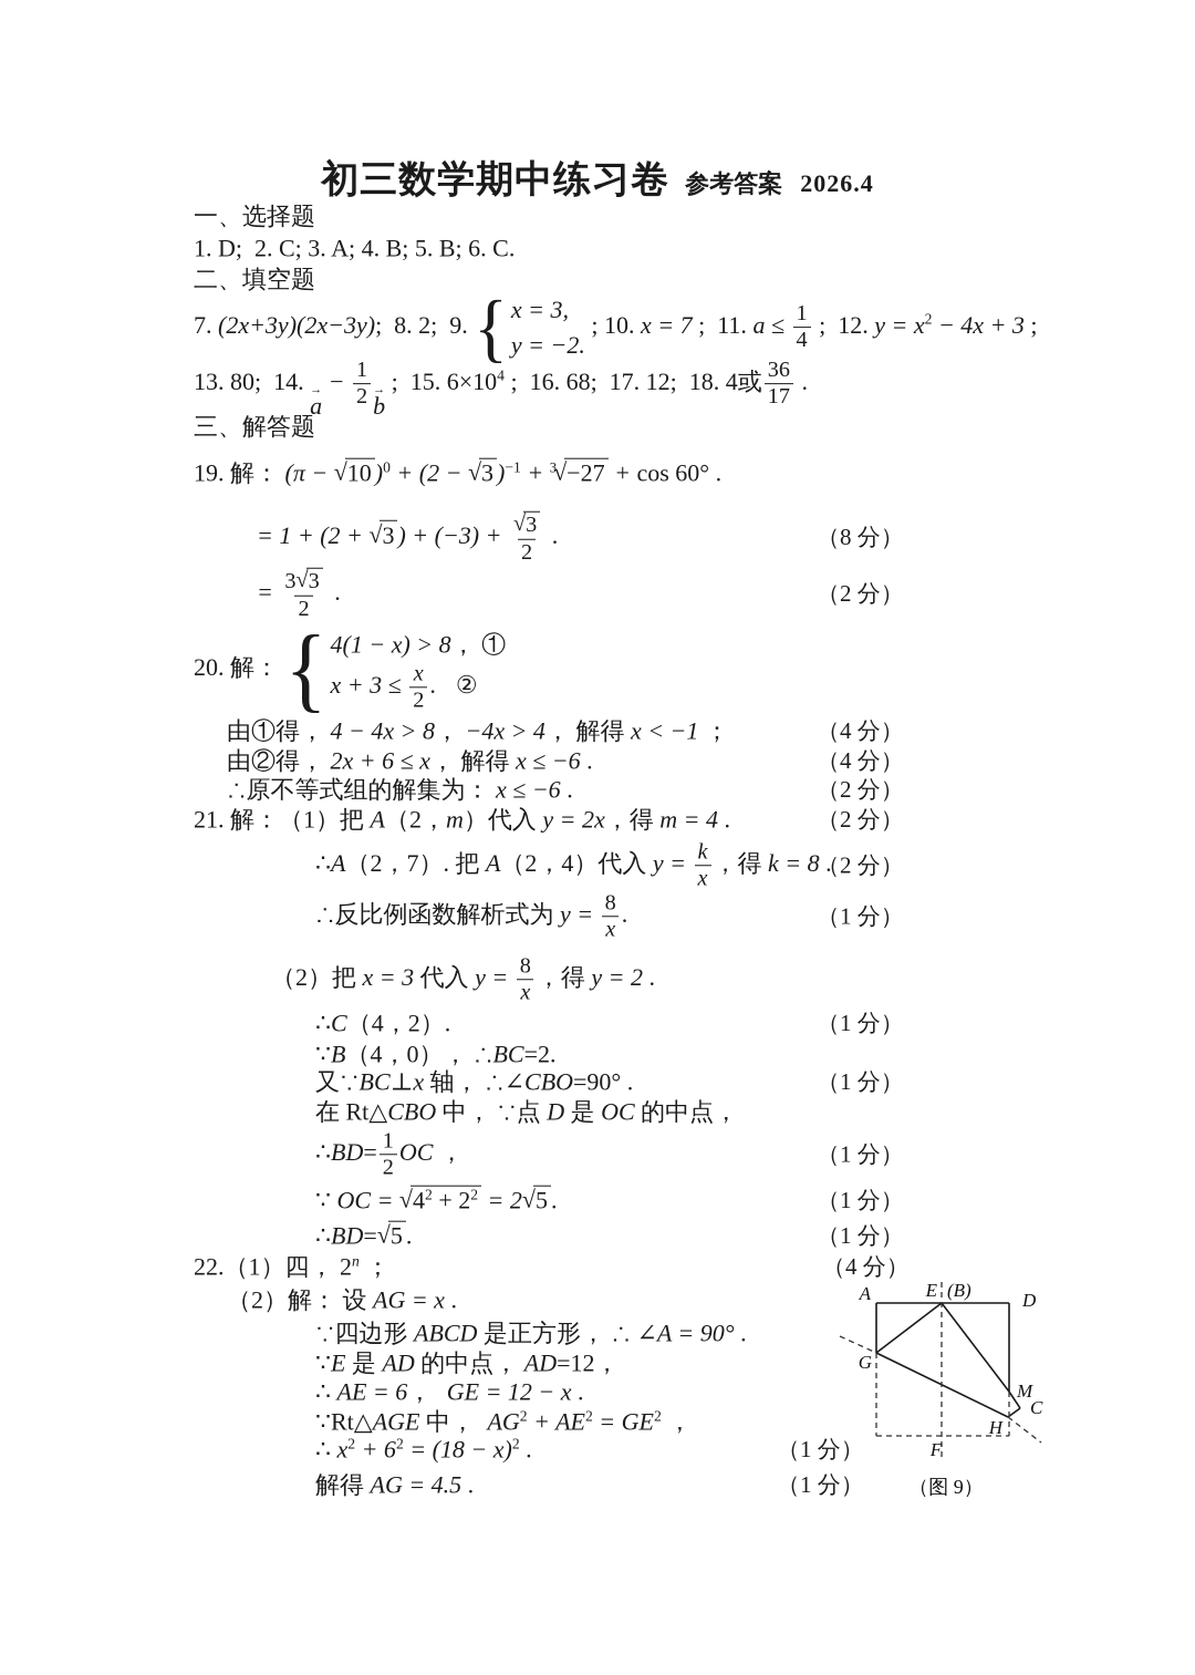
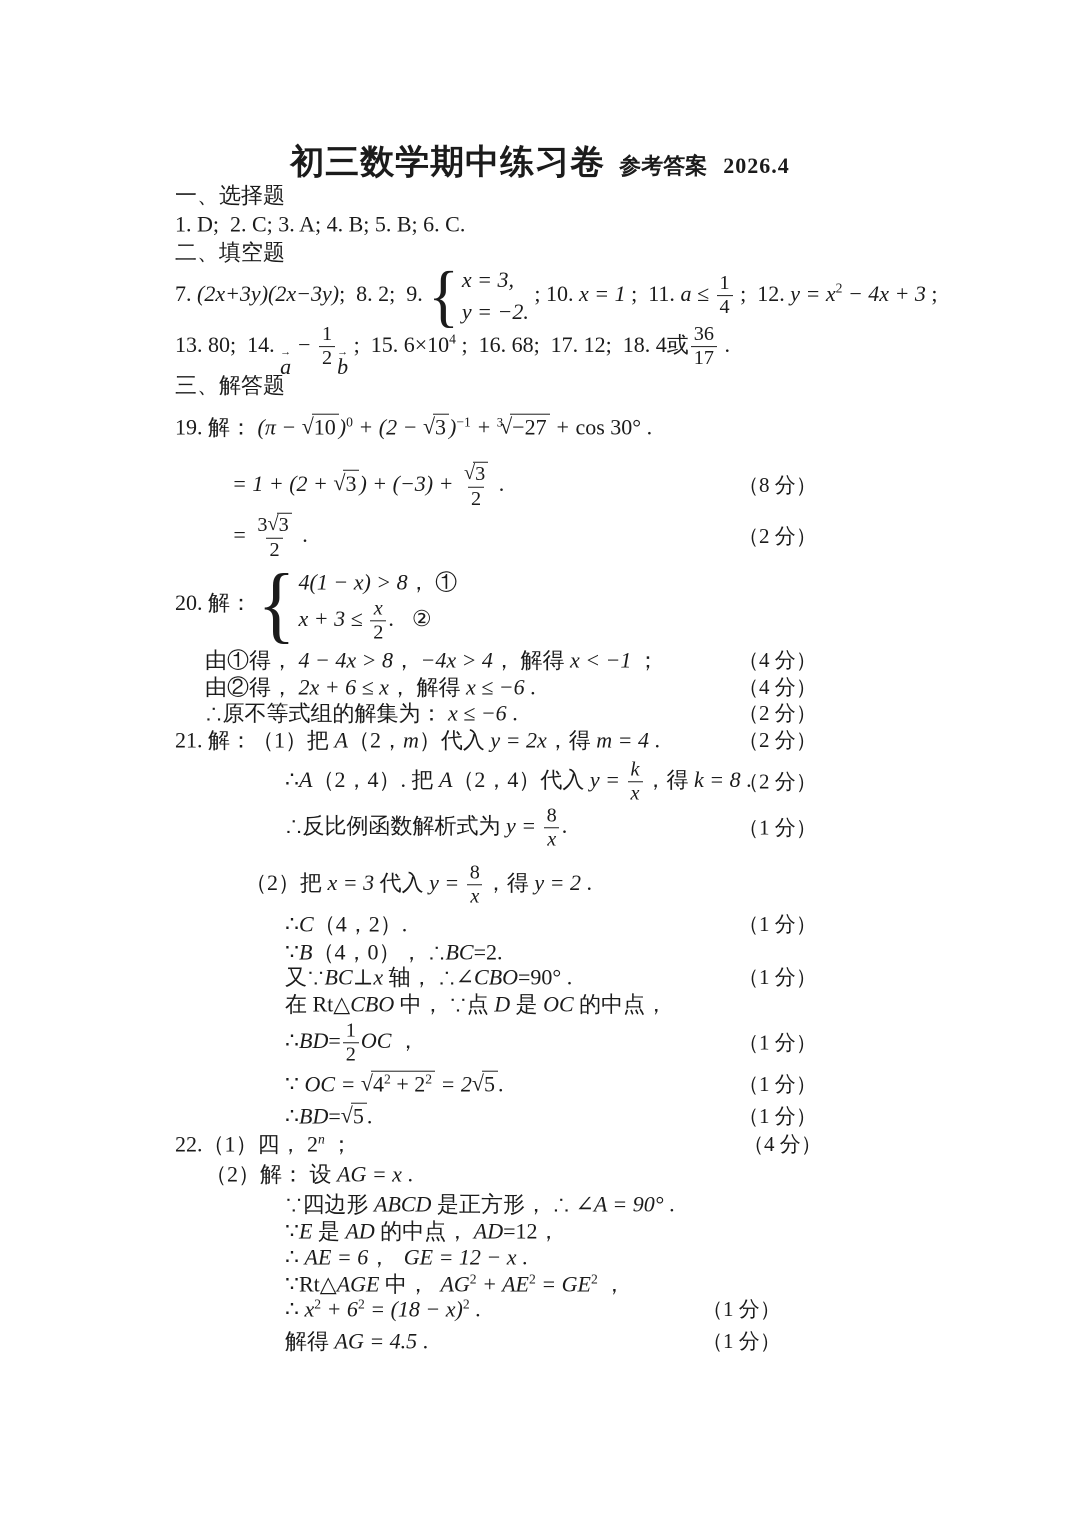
  初三数学期中练习卷 参考答案 2026.4
  一、选择题
  1. D; 2. C; 3. A; 4. B; 5. B; 6. C.
  二、填空题
  7. (2x+3y)(2x−3y); 8. 2; 9.
  {
  x = 3,
  y = −2.
- ; 10. x = 7 ; 11. a ≤
+ ; 10. x = 1 ; 11. a ≤
  1
  4
  ; 12. y = x2 − 4x + 3 ;
  13. 80; 14.
  →
  a
  −
  1
  2
  →
  b
  ; 15. 6×104 ; 16. 68; 17. 12; 18. 4或
  36
  17
  .
  三、解答题
- 19. 解： (π − √10)0 + (2 − √3)−1 + 3√−27 + cos 60° .
+ 19. 解： (π − √10)0 + (2 − √3)−1 + 3√−27 + cos 30° .
  = 1 + (2 + √3) + (−3) +
  √3
  2
  .
  （8 分）
  =
  3√3
  2
  .
  （2 分）
  20. 解：
  {
  4(1 − x) > 8， ①
  x + 3 ≤
  x
  2
  . ②
  由①得， 4 − 4x > 8， −4x > 4， 解得 x < −1 ；
  （4 分）
  由②得， 2x + 6 ≤ x， 解得 x ≤ −6 .
  （4 分）
  ∴原不等式组的解集为： x ≤ −6 .
  （2 分）
  21. 解：（1）把 A（2，m）代入 y = 2x，得 m = 4 .
  （2 分）
- ∴A（2，7）. 把 A（2，4）代入 y =
+ ∴A（2，4）. 把 A（2，4）代入 y =
  k
  x
  ，得 k = 8 .
  （2 分）
  ∴反比例函数解析式为 y =
  8
  x
  .
  （1 分）
  （2）把 x = 3 代入 y =
  8
  x
  ，得 y = 2 .
  ∴C（4，2）.
  （1 分）
  ∵B（4，0）， ∴BC=2.
  又∵BC⊥x 轴， ∴∠CBO=90° .
  （1 分）
  在 Rt△CBO 中， ∵点 D 是 OC 的中点，
  ∴BD=
  1
  2
  OC ，
  （1 分）
  ∵ OC = √42 + 22 = 2√5.
  （1 分）
  ∴BD=√5.
  （1 分）
  22.（1）四， 2n ；
  （4 分）
  （2）解： 设 AG = x .
  ∵四边形 ABCD 是正方形， ∴ ∠A = 90° .
  ∵E 是 AD 的中点， AD=12，
  ∴ AE = 6， GE = 12 − x .
  ∵Rt△AGE 中， AG2 + AE2 = GE2 ，
  ∴ x2 + 62 = (18 − x)2 .
  （1 分）
  解得 AG = 4.5 .
  （1 分）
- A
- E
- (B)
- D
- G
- M
- C
- H
- F
- （图 9）
